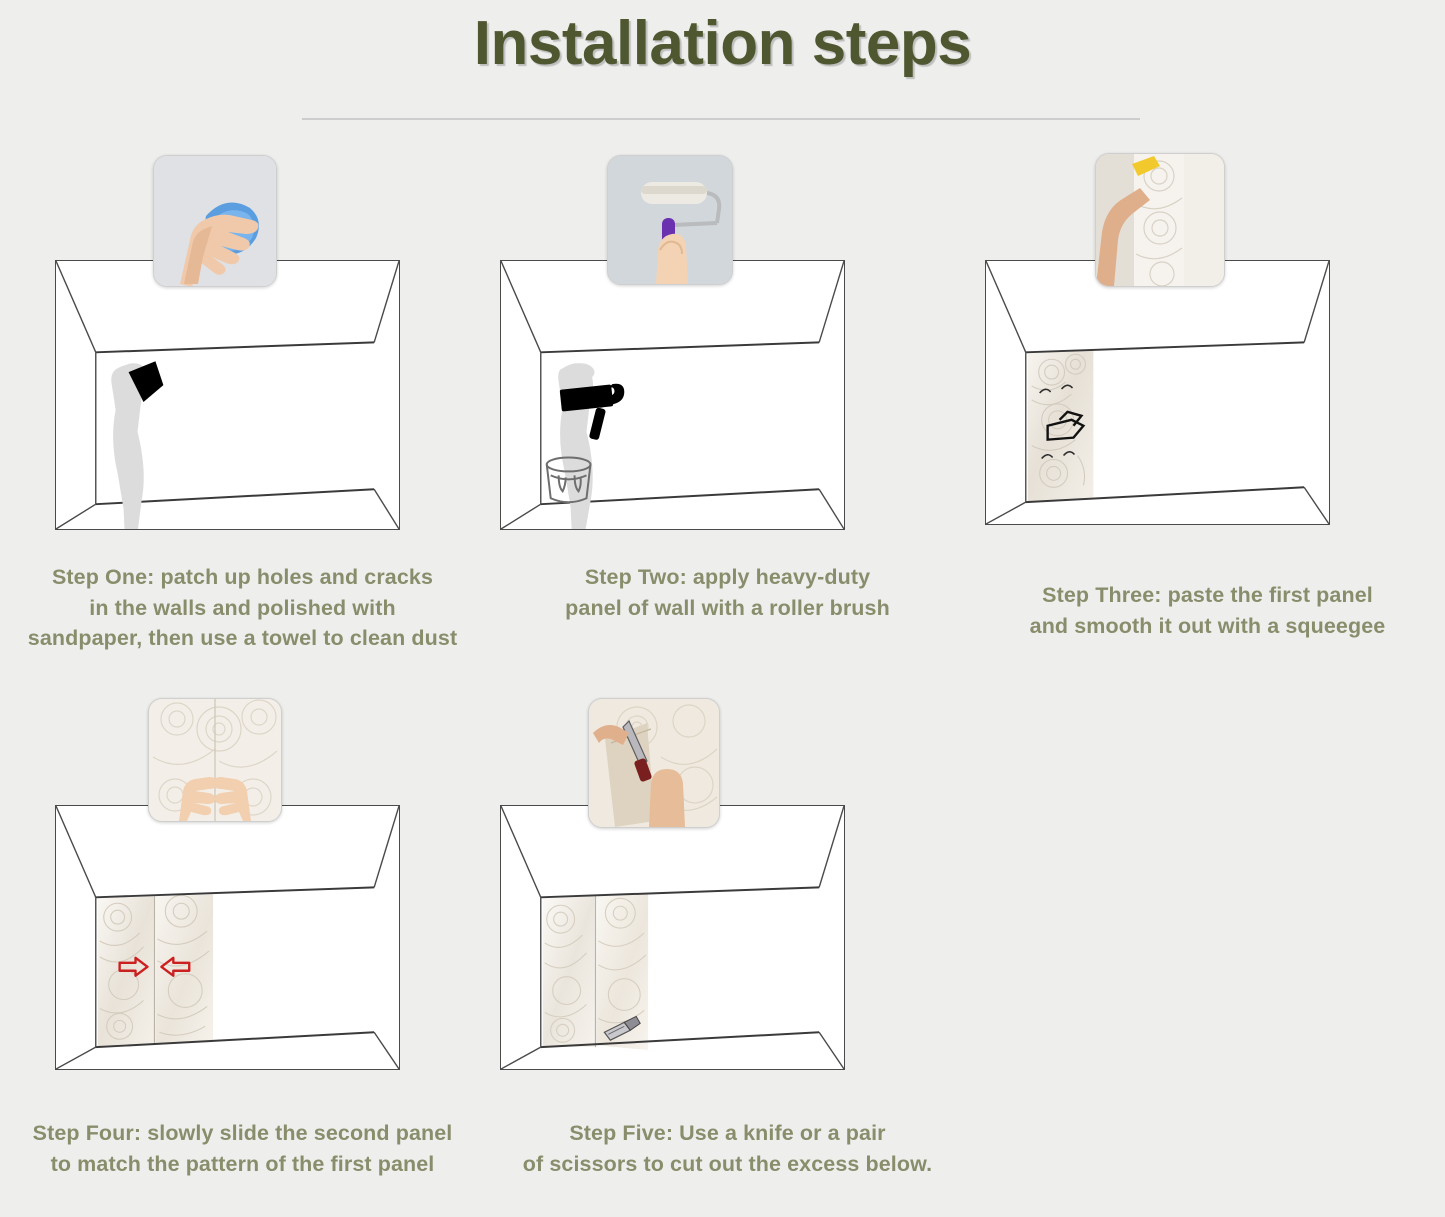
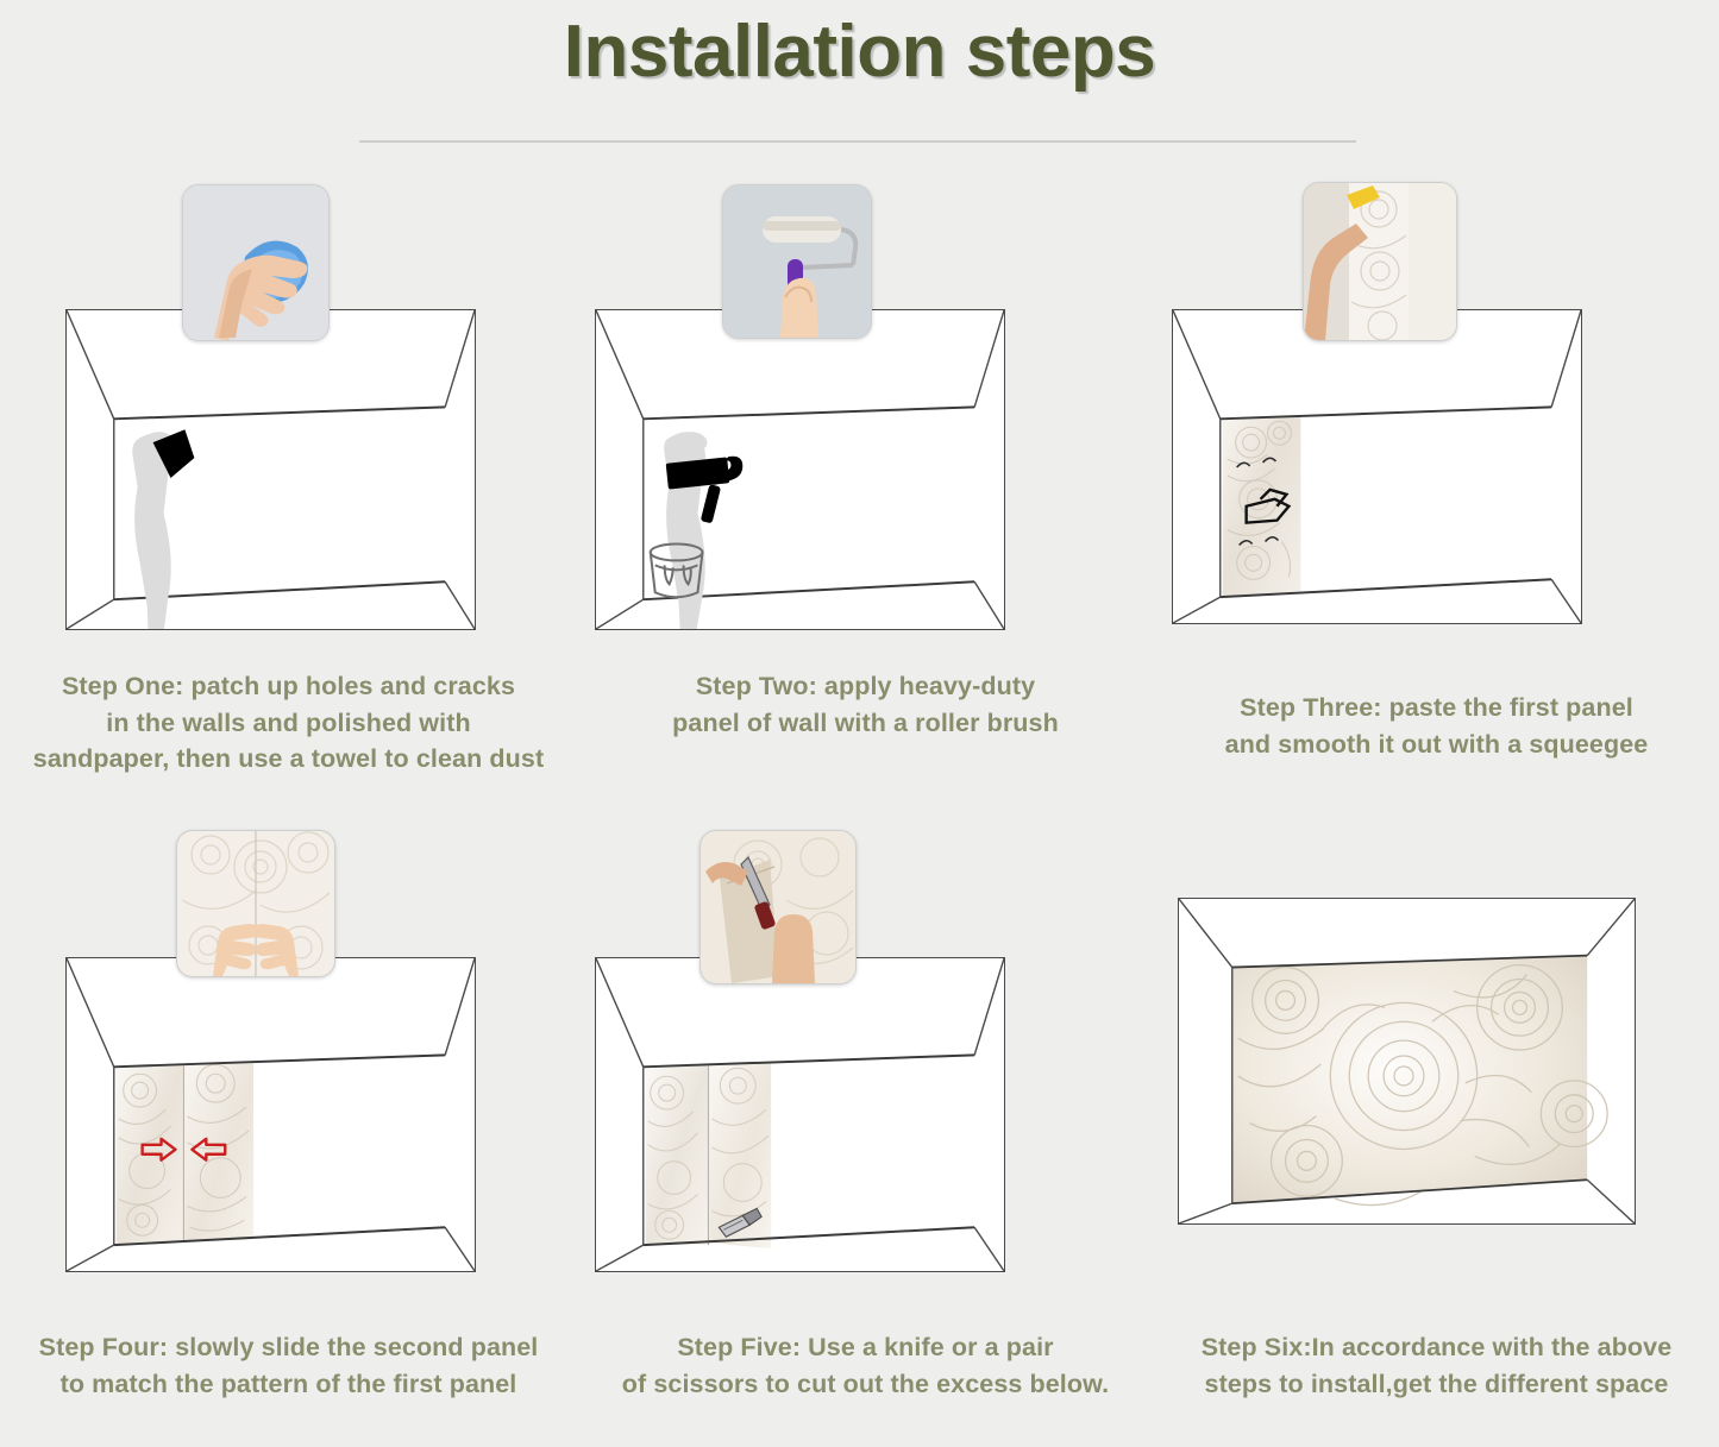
  Installation steps
  Step One: patch up holes and cracks
  in the walls and polished with
  sandpaper, then use a towel to clean dust
  Step Two: apply heavy-duty
  panel of wall with a roller brush
  Step Three: paste the first panel
  and smooth it out with a squeegee
  Step Four: slowly slide the second panel
  to match the pattern of the first panel
  Step Five: Use a knife or a pair
  of scissors to cut out the excess below.
+ Step Six:In accordance with the above
+ steps to install,get the different space
